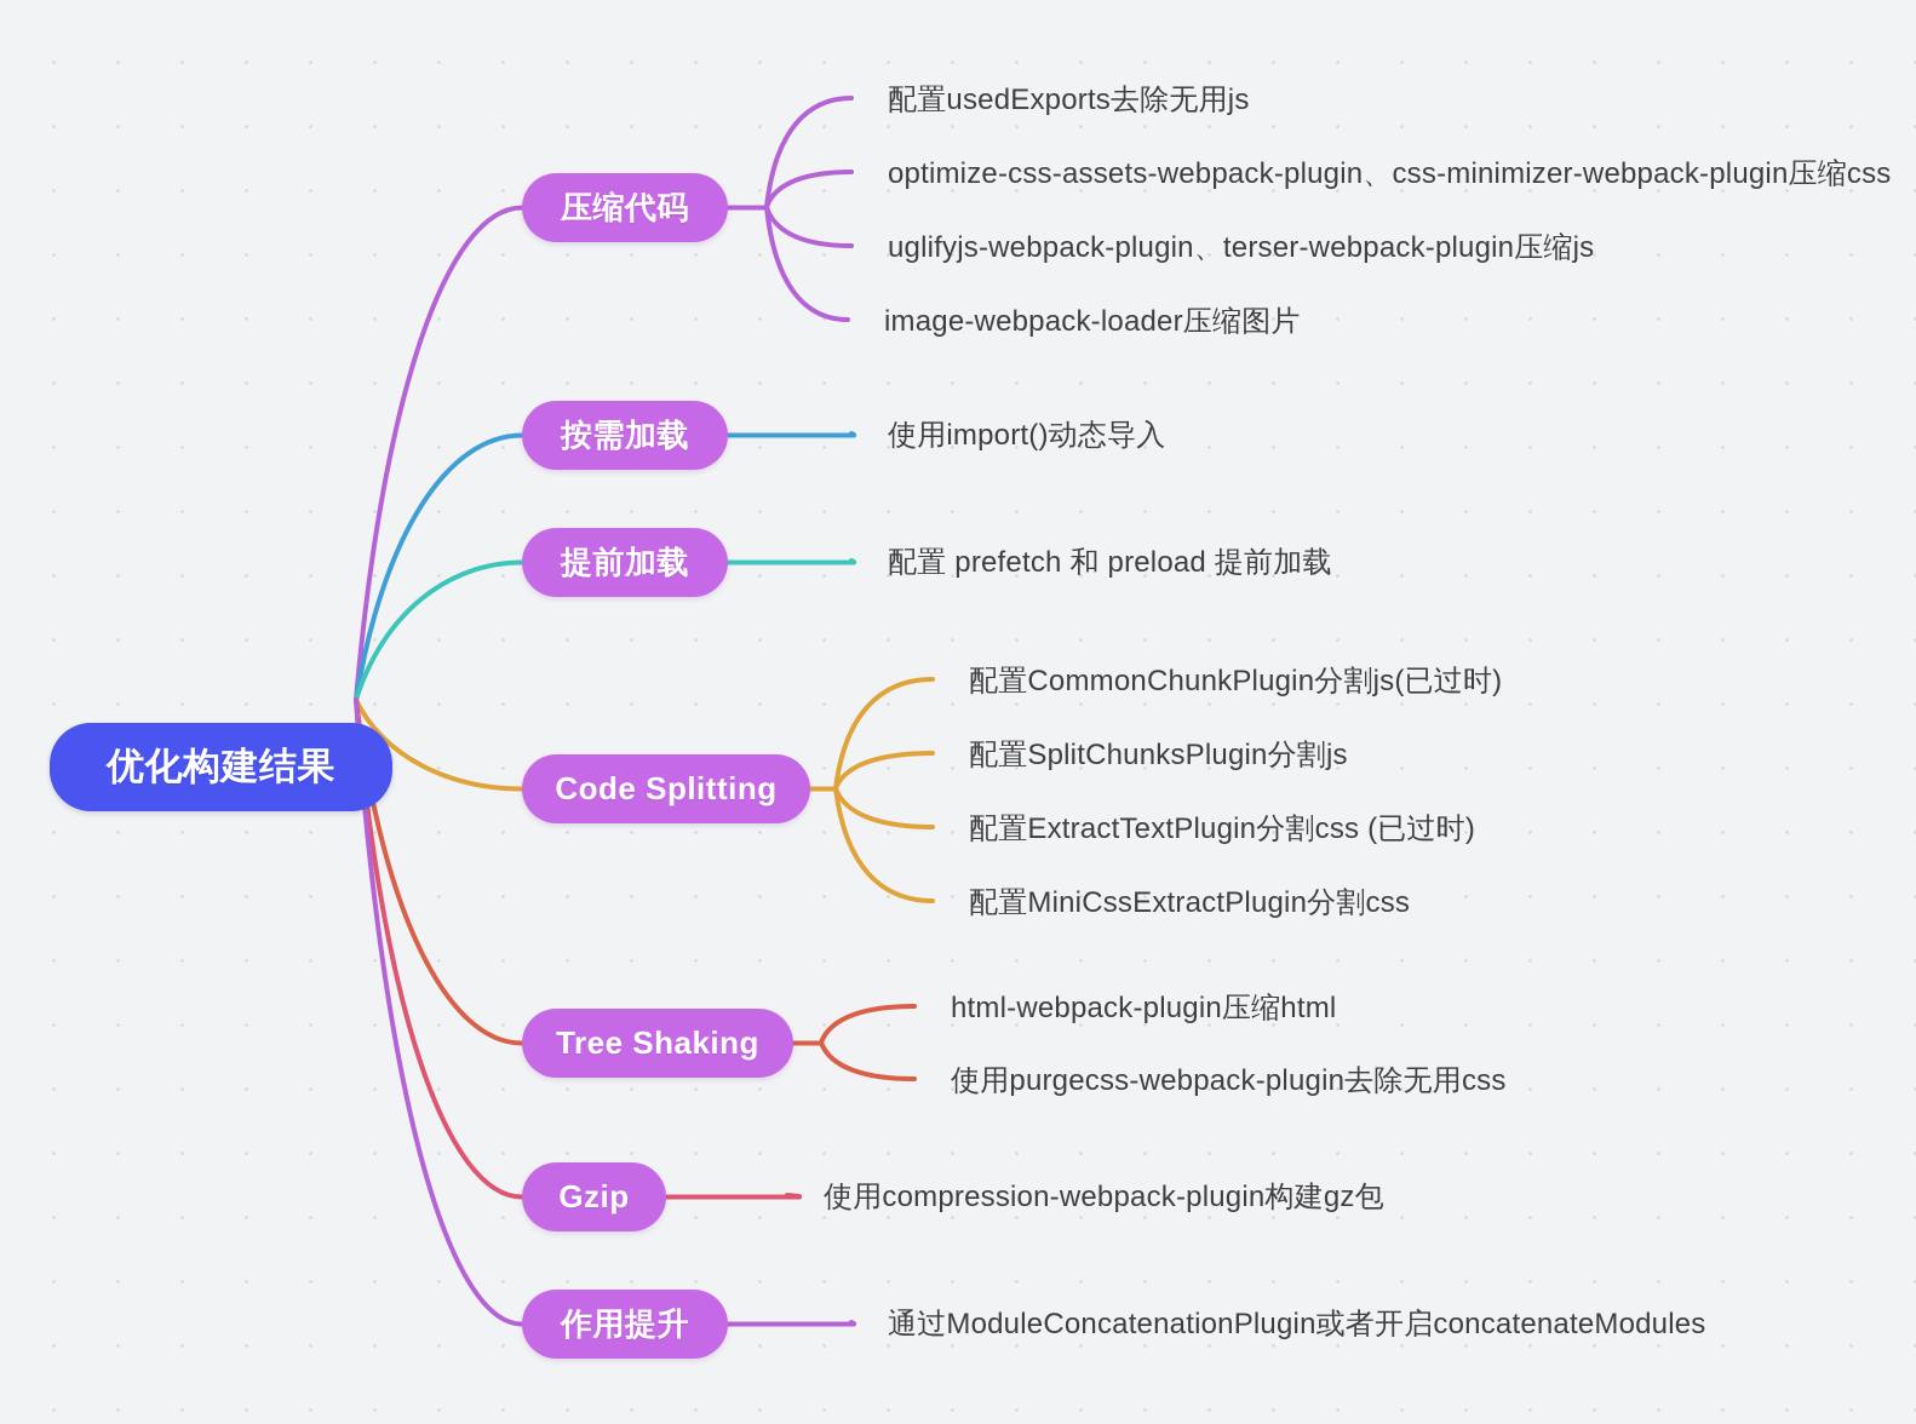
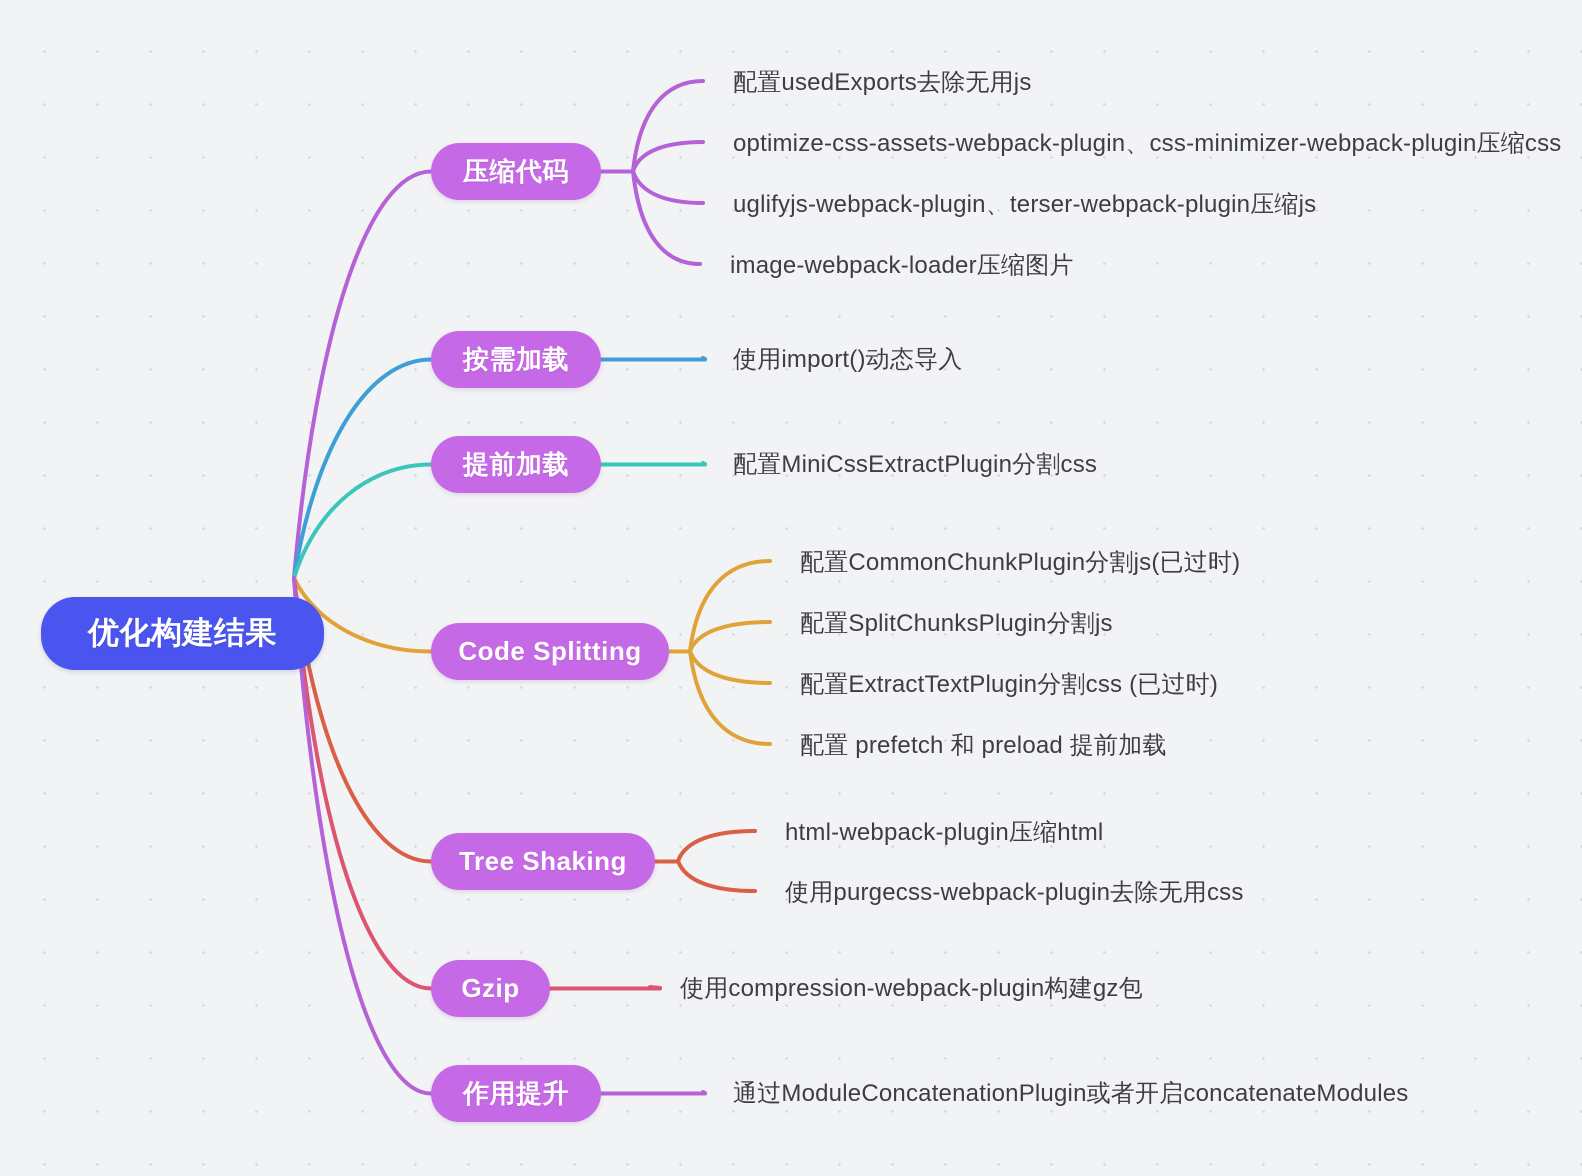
  优化构建结果
  压缩代码
  配置usedExports去除无用js
  optimize-css-assets-webpack-plugin、css-minimizer-webpack-plugin压缩css
  uglifyjs-webpack-plugin、terser-webpack-plugin压缩js
  image-webpack-loader压缩图片
  按需加载
  使用import()动态导入
  提前加载
- 配置 prefetch 和 preload 提前加载
+ 配置MiniCssExtractPlugin分割css
  Code Splitting
  配置CommonChunkPlugin分割js(已过时)
  配置SplitChunksPlugin分割js
  配置ExtractTextPlugin分割css (已过时)
- 配置MiniCssExtractPlugin分割css
+ 配置 prefetch 和 preload 提前加载
  Tree Shaking
  html-webpack-plugin压缩html
  使用purgecss-webpack-plugin去除无用css
  Gzip
  使用compression-webpack-plugin构建gz包
  作用提升
  通过ModuleConcatenationPlugin或者开启concatenateModules
